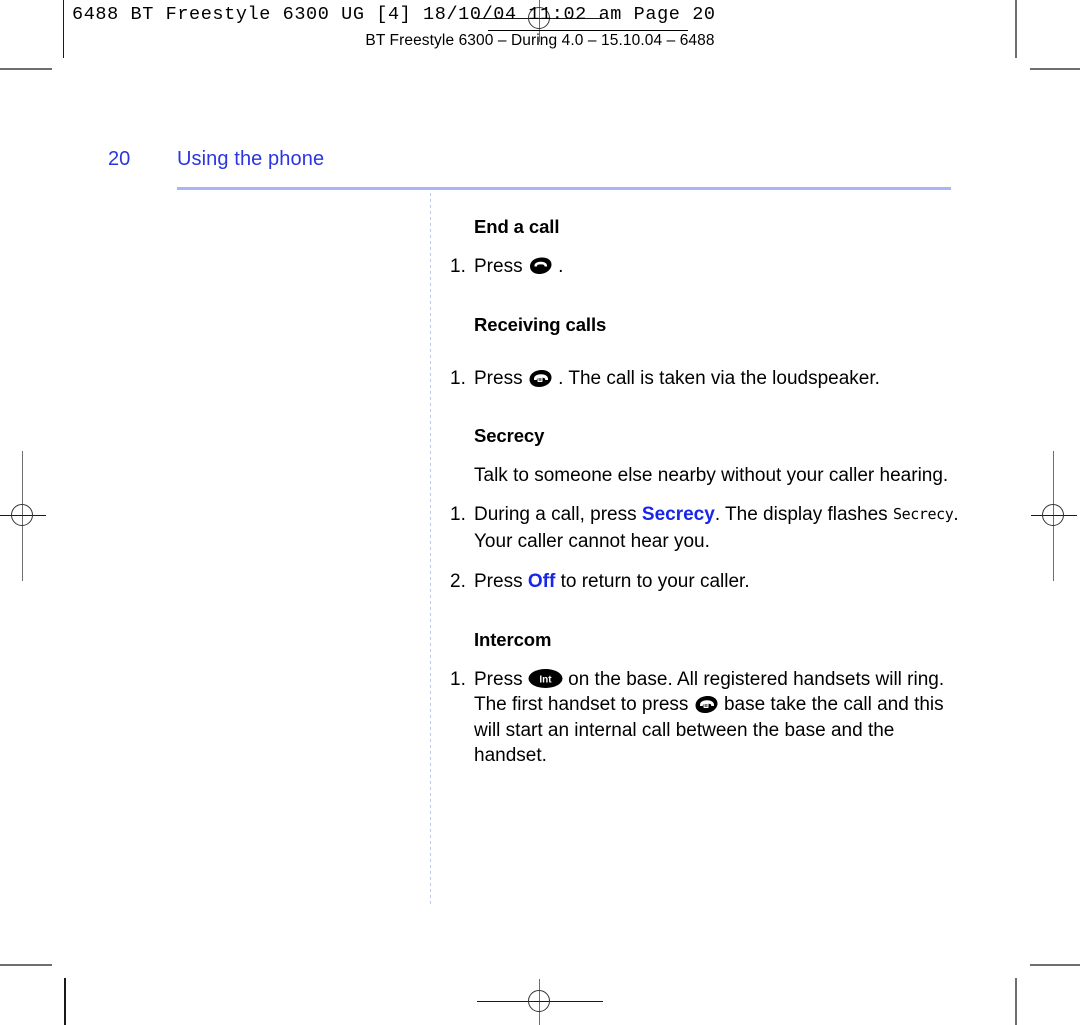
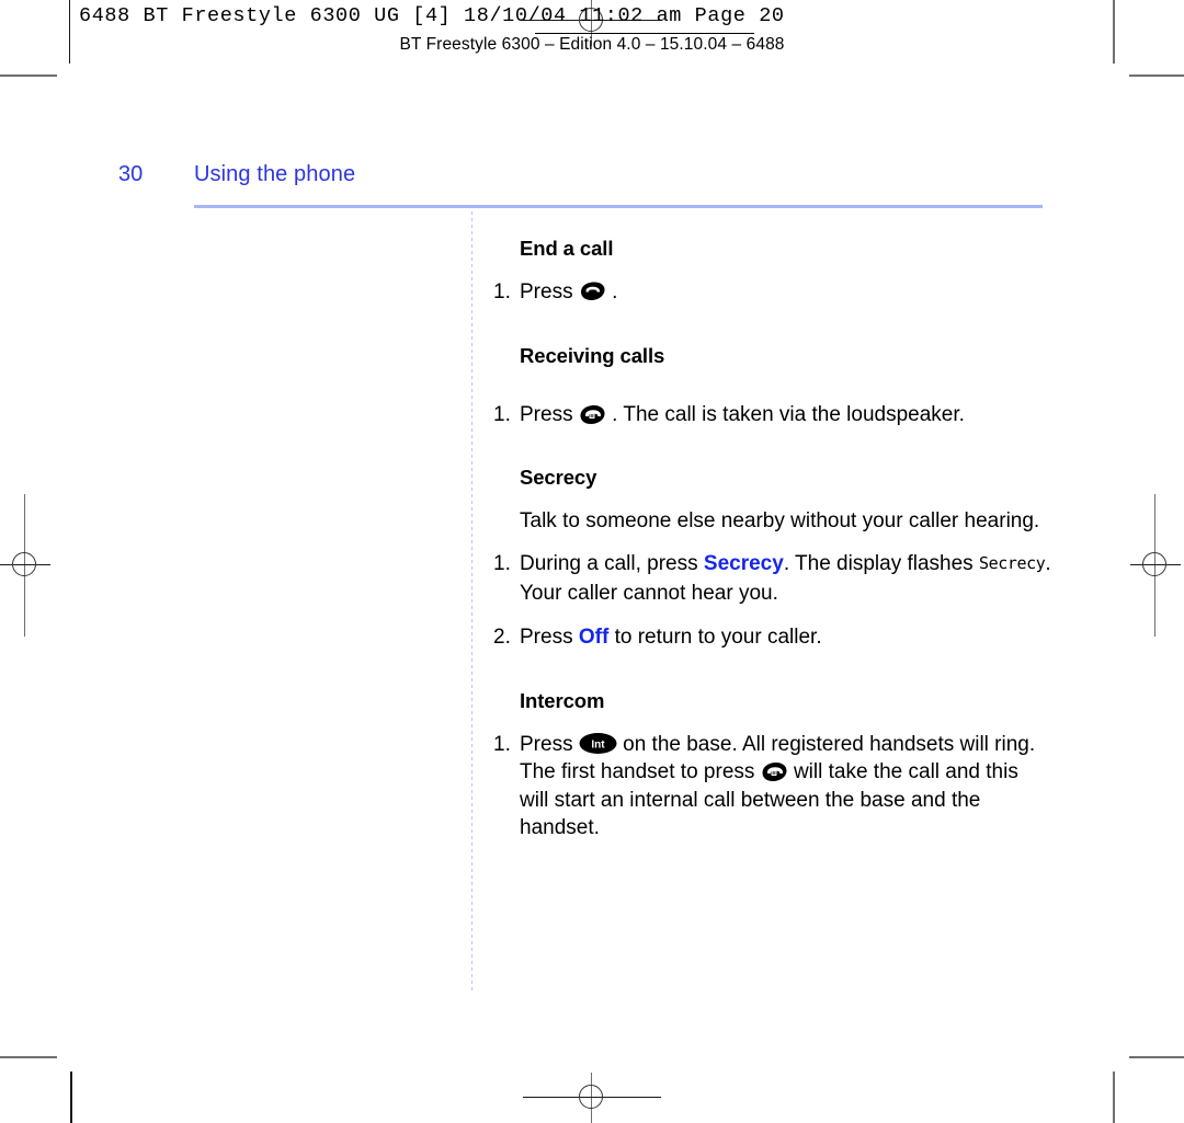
  6488 BT Freestyle 6300 UG [4] 18/10/04 11:02 am Page 20
- BT Freestyle 6300 – During 4.0 – 15.10.04 – 6488
+ BT Freestyle 6300 – Edition 4.0 – 15.10.04 – 6488
- 20
+ 30
  Using the phone
  End a call
  1.
  Press .
  Receiving calls
  1.
  Press . The call is taken via the loudspeaker.
  Secrecy
  Talk to someone else nearby without your caller hearing.
  1.
  During a call, press Secrecy. The display flashes Secrecy.
  Your caller cannot hear you.
  2.
  Press Off to return to your caller.
  Intercom
  1.
  Press
  Int
- on the base. All registered handsets will ring. The first handset to press base take the call and this will start an internal call between the base and the handset.
+ on the base. All registered handsets will ring. The first handset to press will take the call and this will start an internal call between the base and the handset.
